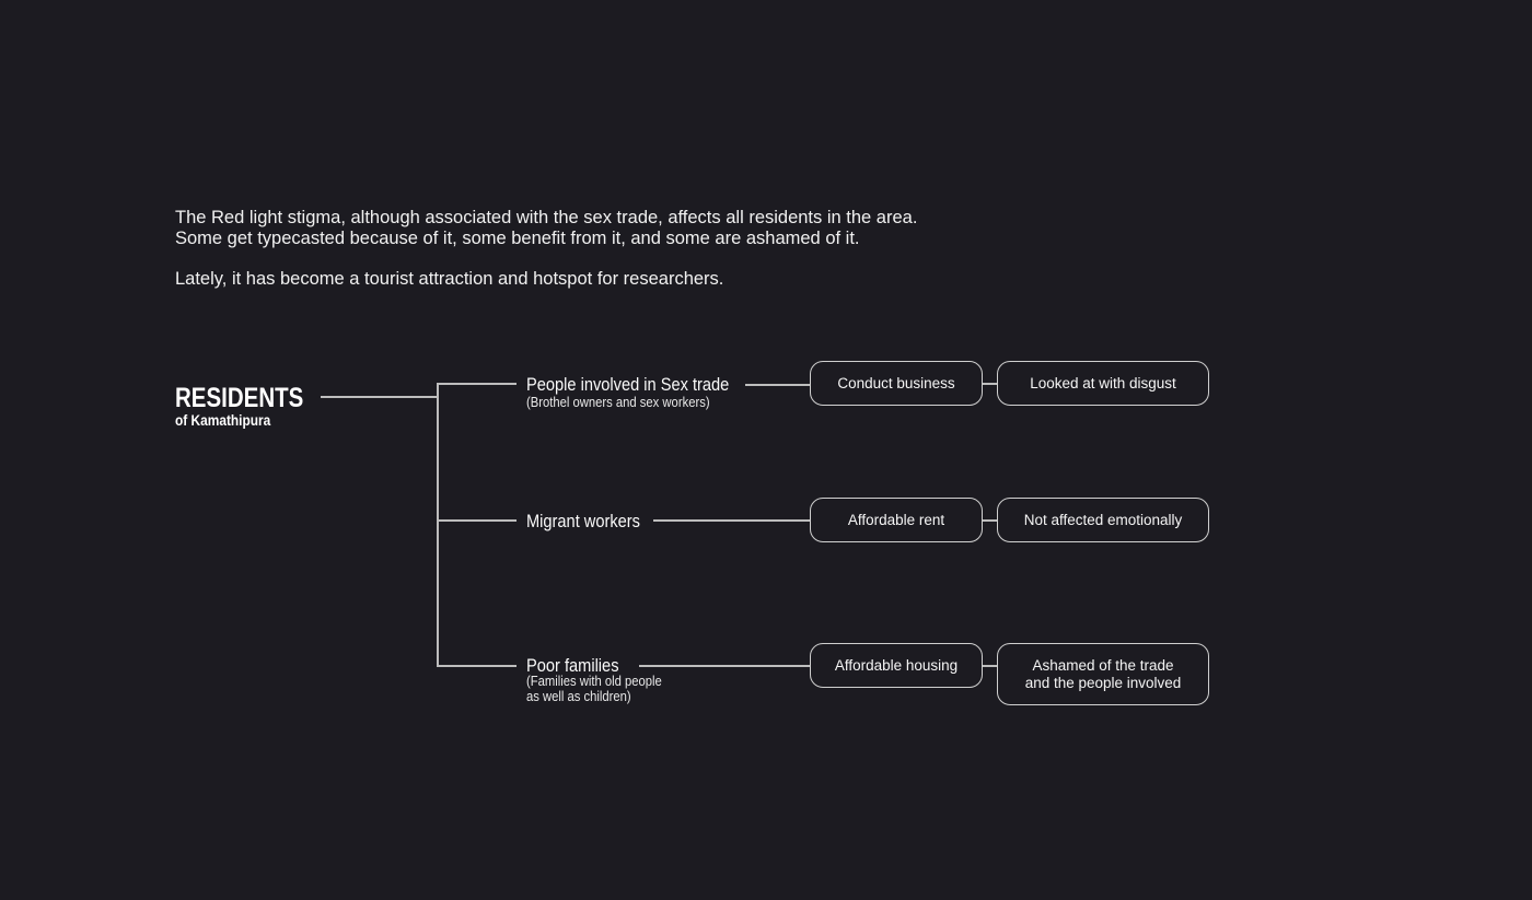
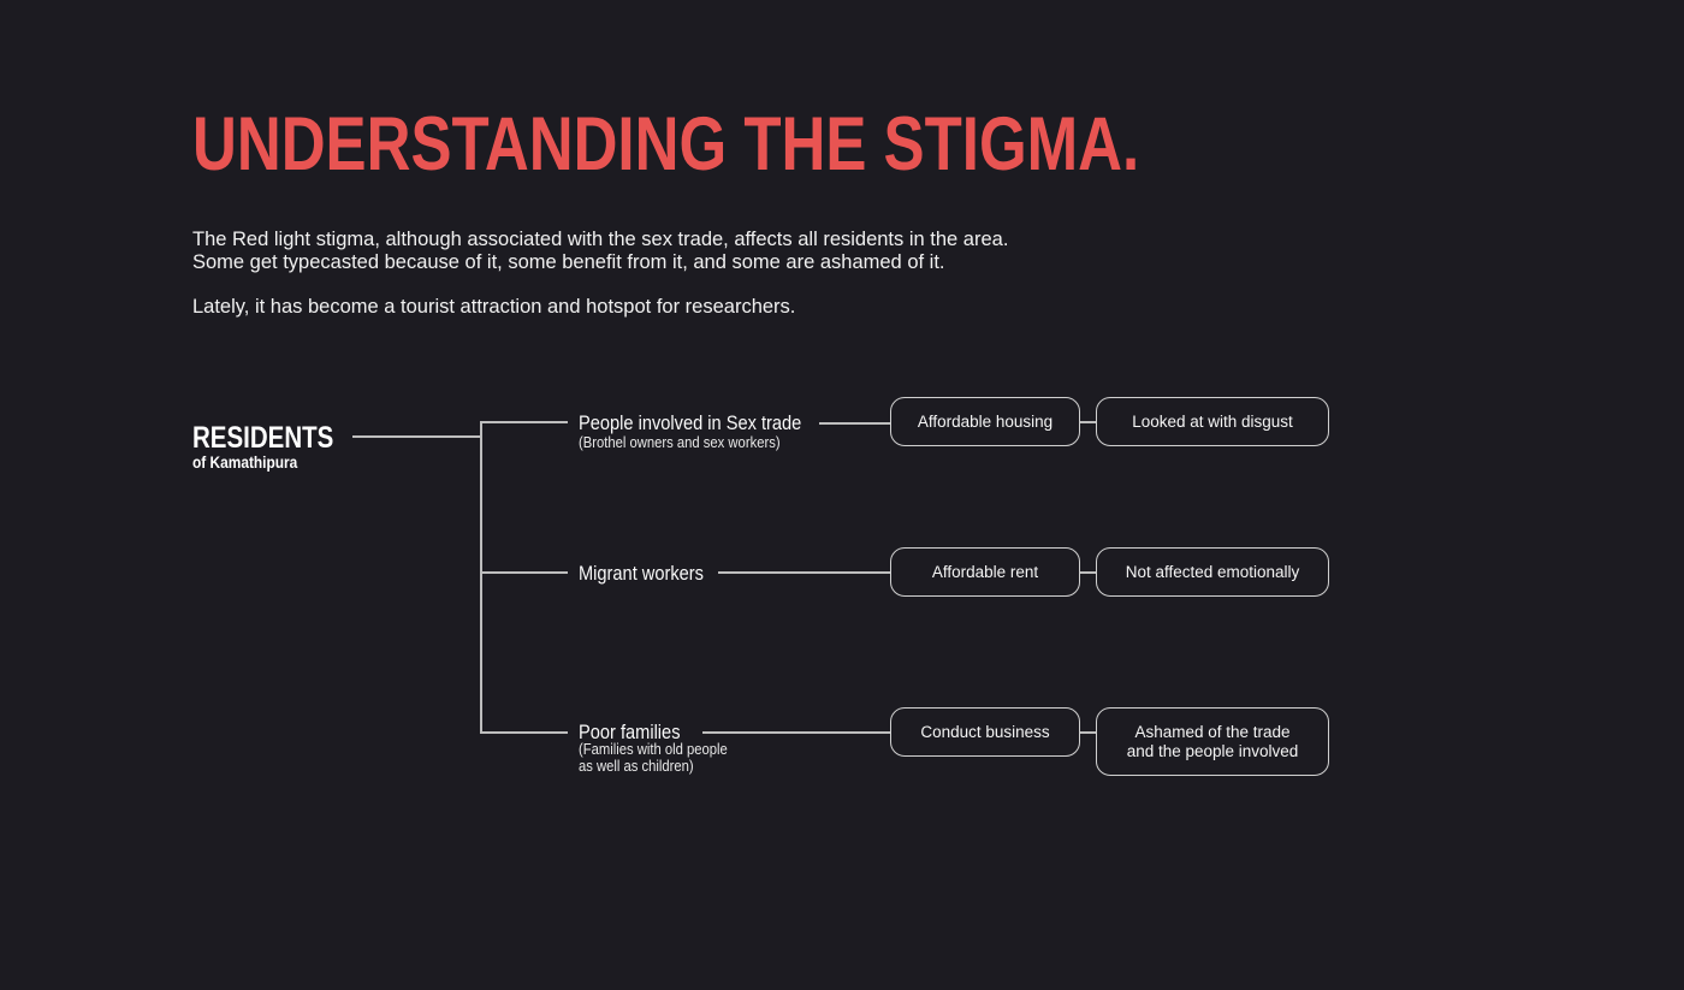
+ UNDERSTANDING THE STIGMA.
  The Red light stigma, although associated with the sex trade, affects all residents in the area.
  Some get typecasted because of it, some benefit from it, and some are ashamed of it.
  Lately, it has become a tourist attraction and hotspot for researchers.
  RESIDENTS
  of Kamathipura
  People involved in Sex trade
  (Brothel owners and sex workers)
- Conduct business
+ Affordable housing
  Looked at with disgust
  Migrant workers
  Affordable rent
  Not affected emotionally
  Poor families
  (Families with old people
  as well as children)
- Affordable housing
+ Conduct business
  Ashamed of the trade
  and the people involved
